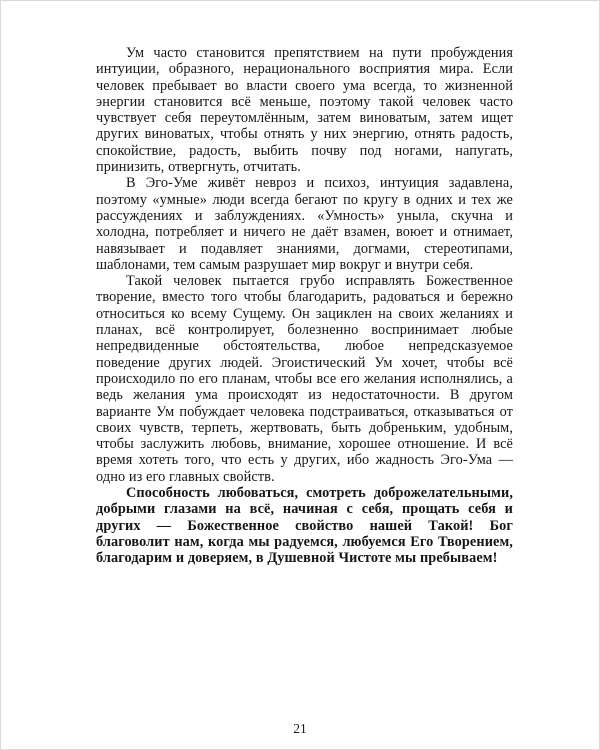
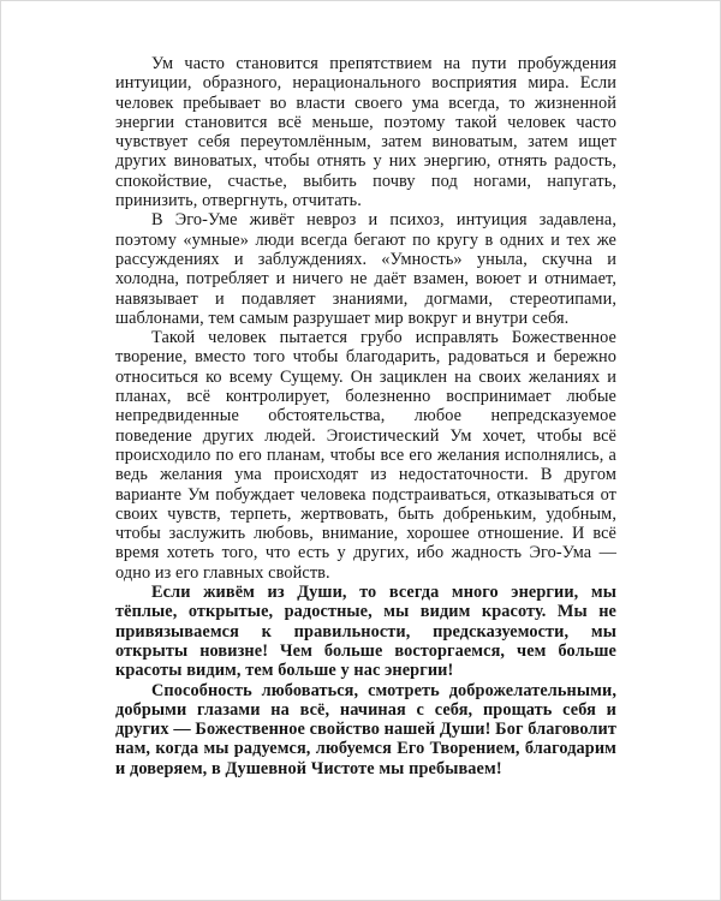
- Ум часто становится препятствием на пути пробуждения интуиции, образного, нерационального восприятия мира. Если человек пребывает во власти своего ума всегда, то жизненной энергии становится всё меньше, поэтому такой человек часто чувствует себя переутомлённым, затем виноватым, затем ищет других виноватых, чтобы отнять у них энергию, отнять радость, спокойствие, радость, выбить почву под ногами, напугать, принизить, отвергнуть, отчитать.
+ Ум часто становится препятствием на пути пробуждения интуиции, образного, нерационального восприятия мира. Если человек пребывает во власти своего ума всегда, то жизненной энергии становится всё меньше, поэтому такой человек часто чувствует себя переутомлённым, затем виноватым, затем ищет других виноватых, чтобы отнять у них энергию, отнять радость, спокойствие, счастье, выбить почву под ногами, напугать, принизить, отвергнуть, отчитать.
  В Эго-Уме живёт невроз и психоз, интуиция задавлена, поэтому «умные» люди всегда бегают по кругу в одних и тех же рассуждениях и заблуждениях. «Умность» уныла, скучна и холодна, потребляет и ничего не даёт взамен, воюет и отнимает, навязывает и подавляет знаниями, догмами, стереотипами, шаблонами, тем самым разрушает мир вокруг и внутри себя.
  Такой человек пытается грубо исправлять Божественное творение, вместо того чтобы благодарить, радоваться и бережно относиться ко всему Сущему. Он зациклен на своих желаниях и планах, всё контролирует, болезненно воспринимает любые непредвиденные обстоятельства, любое непредсказуемое поведение других людей. Эгоистический Ум хочет, чтобы всё происходило по его планам, чтобы все его желания исполнялись, а ведь желания ума происходят из недостаточности. В другом варианте Ум побуждает человека подстраиваться, отказываться от своих чувств, терпеть, жертвовать, быть добреньким, удобным, чтобы заслужить любовь, внимание, хорошее отношение. И всё время хотеть того, что есть у других, ибо жадность Эго-Ума — одно из его главных свойств.
+ Если живём из Души, то всегда много энергии, мы тёплые, открытые, радостные, мы видим красоту. Мы не привязываемся к правильности, предсказуемости, мы открыты новизне! Чем больше восторгаемся, чем больше красоты видим, тем больше у нас энергии!
- Способность любоваться, смотреть доброжелательными, добрыми глазами на всё, начиная с себя, прощать себя и других — Божественное свойство нашей Такой! Бог благоволит нам, когда мы радуемся, любуемся Его Творением, благодарим и доверяем, в Душевной Чистоте мы пребываем!
+ Способность любоваться, смотреть доброжелательными, добрыми глазами на всё, начиная с себя, прощать себя и других — Божественное свойство нашей Души! Бог благоволит нам, когда мы радуемся, любуемся Его Творением, благодарим и доверяем, в Душевной Чистоте мы пребываем!
- 21
